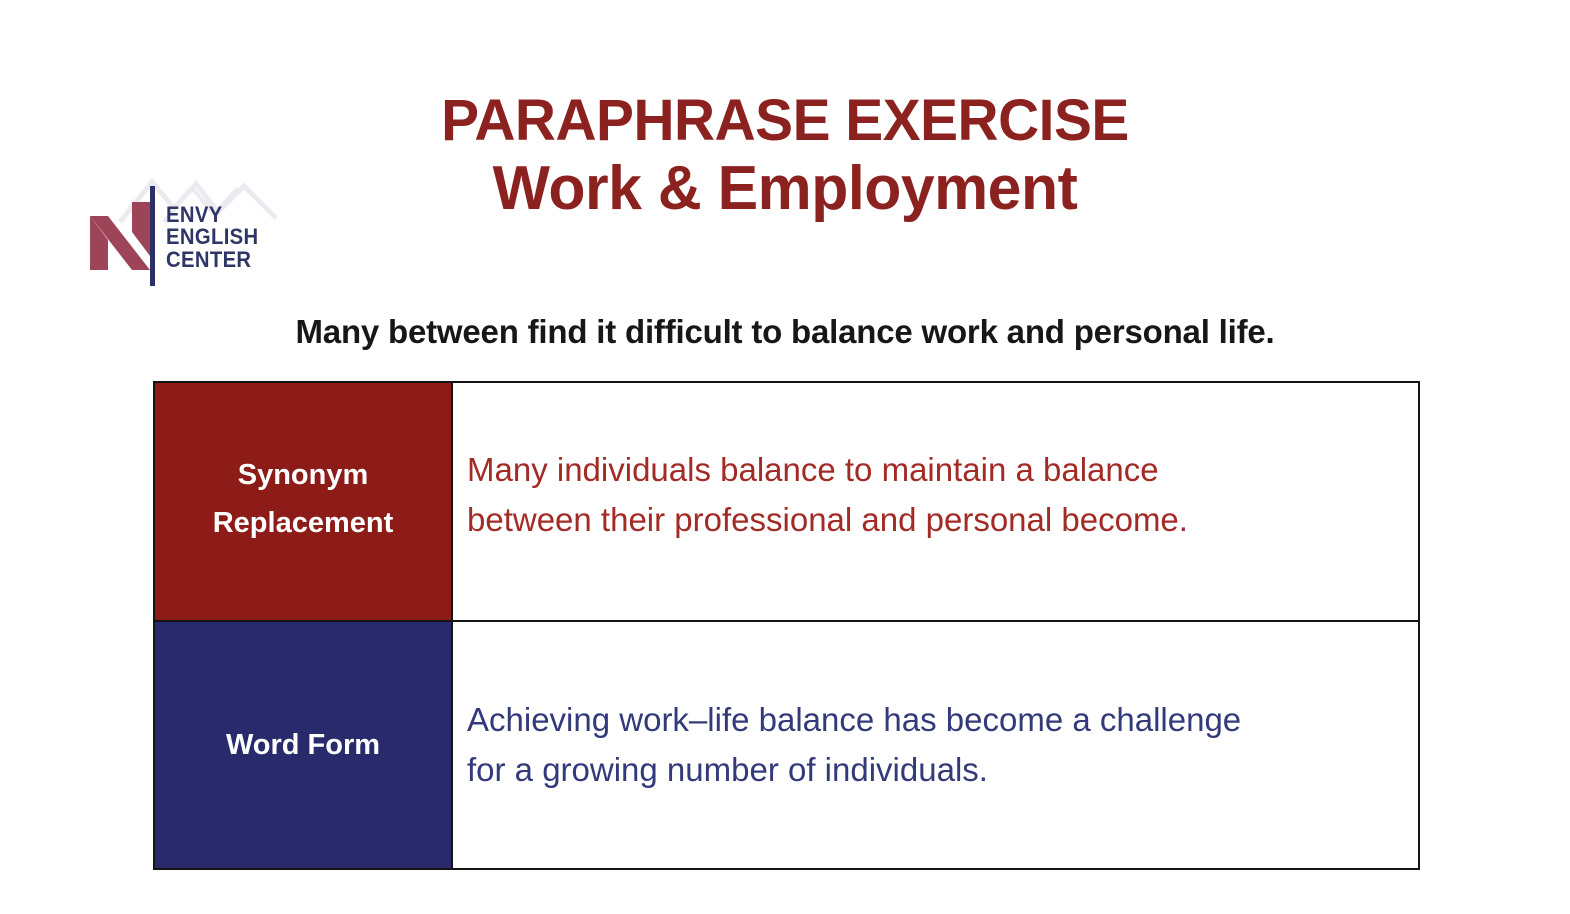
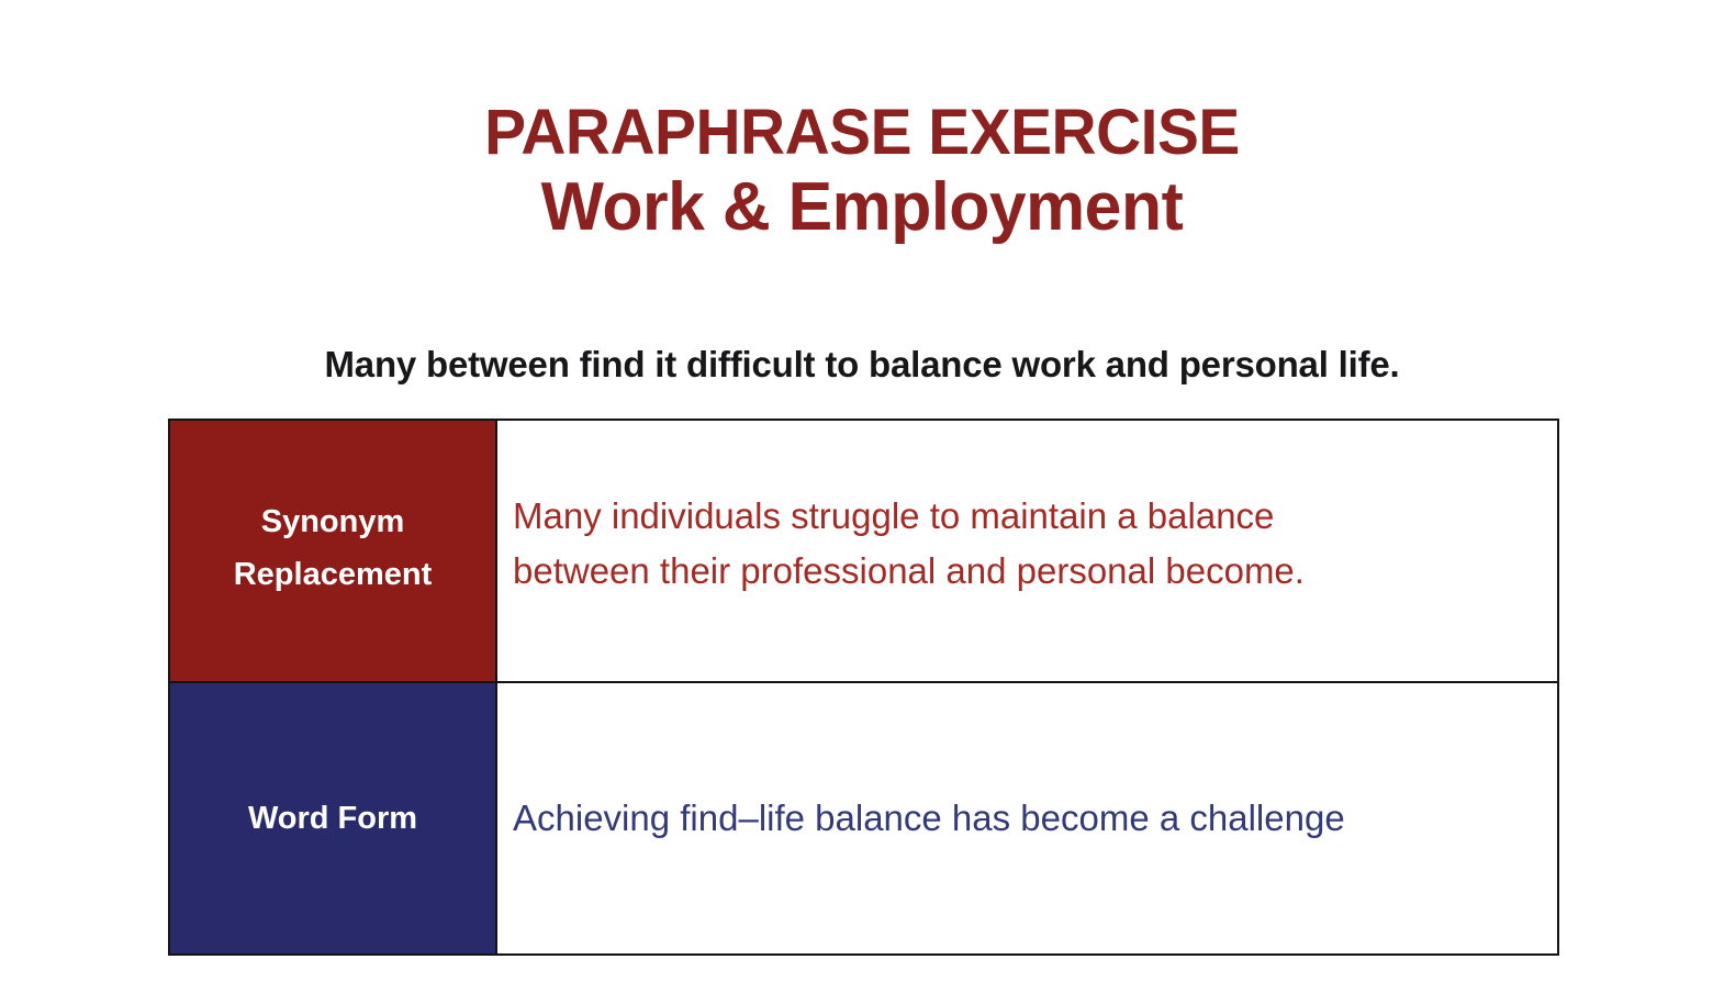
- ENVY
- ENGLISH
- CENTER
  PARAPHRASE EXERCISE
  Work & Employment
  Many between find it difficult to balance work and personal life.
  Synonym Replacement
- Many individuals balance to maintain a balance
+ Many individuals struggle to maintain a balance
  between their professional and personal become.
  Word Form
- Achieving work–life balance has become a challenge
+ Achieving find–life balance has become a challenge
- for a growing number of individuals.
